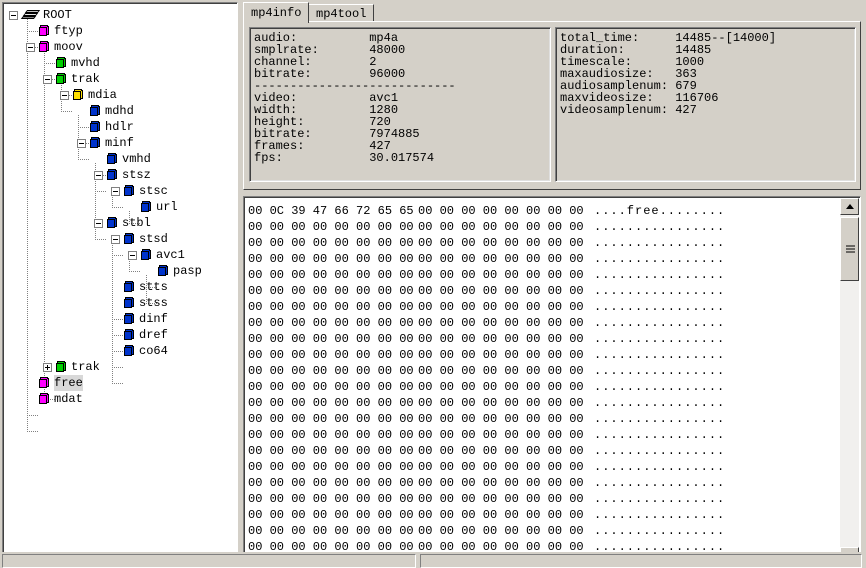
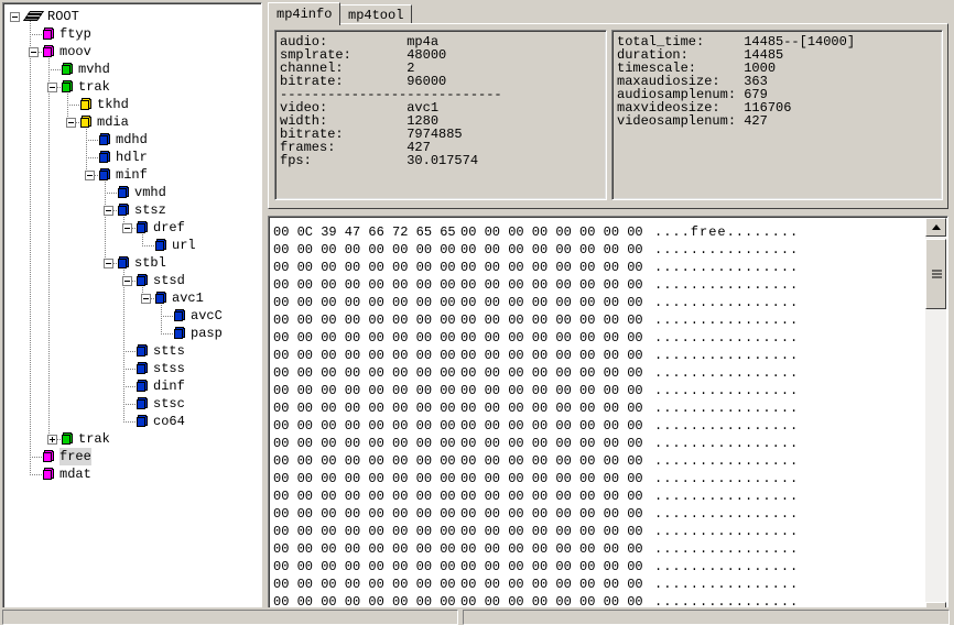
  ROOT
  ftyp
  moov
  mvhd
  trak
+ tkhd
  mdia
  mdhd
  hdlr
  minf
  vmhd
  stsz
- stsc
+ dref
  url
  stbl
  stsd
  avc1
+ avcC
  pasp
  stts
  stss
  dinf
- dref
+ stsc
  co64
  trak
  free
  mdat
  mp4info
  mp4tool
  audio: mp4a
  smplrate: 48000
  channel: 2
  bitrate: 96000
  ----------------------------
  video: avc1
  width: 1280
- height: 720
  bitrate: 7974885
  frames: 427
  fps: 30.017574
  total_time: 14485--[14000]
  duration: 14485
  timescale: 1000
  maxaudiosize: 363
  audiosamplenum: 679
  maxvideosize: 116706
  videosamplenum: 427
  00 0C 39 47 66 72 65 65 00 00 00 00 00 00 00 00 ....free........
  00 00 00 00 00 00 00 00 00 00 00 00 00 00 00 00 ................
  00 00 00 00 00 00 00 00 00 00 00 00 00 00 00 00 ................
  00 00 00 00 00 00 00 00 00 00 00 00 00 00 00 00 ................
  00 00 00 00 00 00 00 00 00 00 00 00 00 00 00 00 ................
  00 00 00 00 00 00 00 00 00 00 00 00 00 00 00 00 ................
  00 00 00 00 00 00 00 00 00 00 00 00 00 00 00 00 ................
  00 00 00 00 00 00 00 00 00 00 00 00 00 00 00 00 ................
  00 00 00 00 00 00 00 00 00 00 00 00 00 00 00 00 ................
  00 00 00 00 00 00 00 00 00 00 00 00 00 00 00 00 ................
  00 00 00 00 00 00 00 00 00 00 00 00 00 00 00 00 ................
  00 00 00 00 00 00 00 00 00 00 00 00 00 00 00 00 ................
  00 00 00 00 00 00 00 00 00 00 00 00 00 00 00 00 ................
  00 00 00 00 00 00 00 00 00 00 00 00 00 00 00 00 ................
  00 00 00 00 00 00 00 00 00 00 00 00 00 00 00 00 ................
  00 00 00 00 00 00 00 00 00 00 00 00 00 00 00 00 ................
  00 00 00 00 00 00 00 00 00 00 00 00 00 00 00 00 ................
  00 00 00 00 00 00 00 00 00 00 00 00 00 00 00 00 ................
  00 00 00 00 00 00 00 00 00 00 00 00 00 00 00 00 ................
  00 00 00 00 00 00 00 00 00 00 00 00 00 00 00 00 ................
  00 00 00 00 00 00 00 00 00 00 00 00 00 00 00 00 ................
  00 00 00 00 00 00 00 00 00 00 00 00 00 00 00 00 ................
